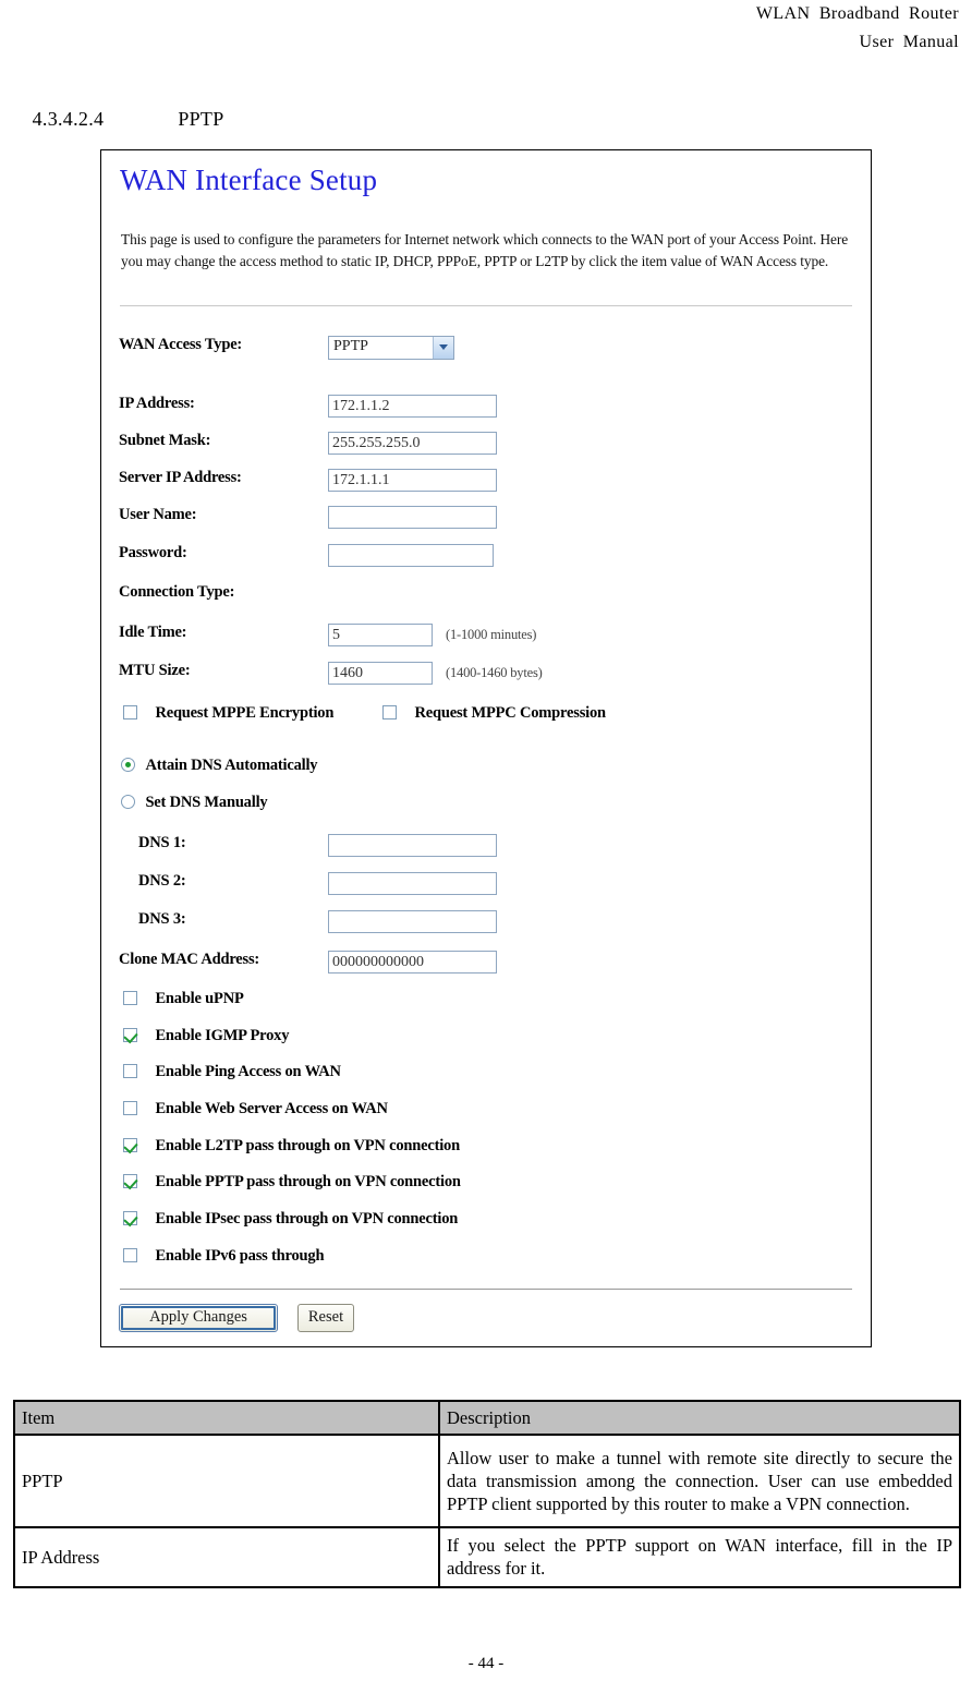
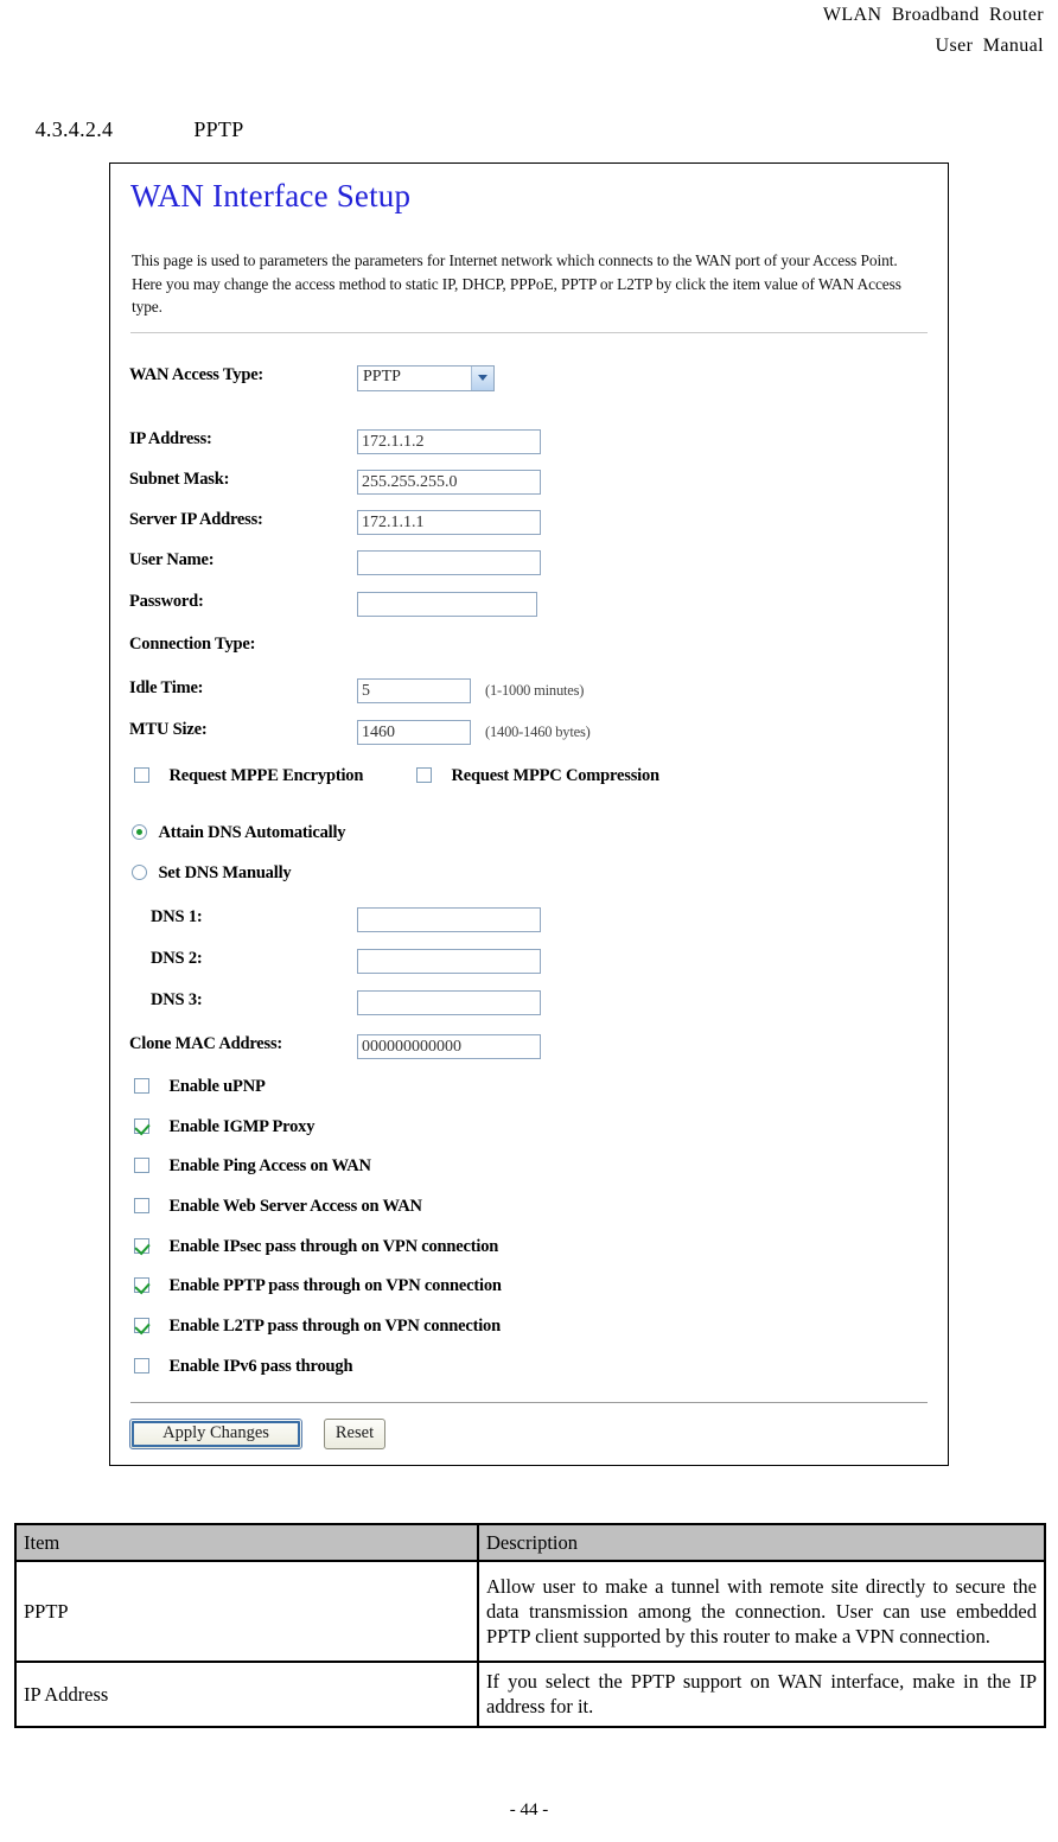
  WLAN Broadband Router
  User Manual
  4.3.4.2.4 PPTP
  WAN Interface Setup
- This page is used to configure the parameters for Internet network which connects to the WAN port of your Access Point. Here you may change the access method to static IP, DHCP, PPPoE, PPTP or L2TP by click the item value of WAN Access type.
+ This page is used to parameters the parameters for Internet network which connects to the WAN port of your Access Point. Here you may change the access method to static IP, DHCP, PPPoE, PPTP or L2TP by click the item value of WAN Access type.
  WAN Access Type:
  PPTP
  IP Address:
  172.1.1.2
  Subnet Mask:
  255.255.255.0
  Server IP Address:
  172.1.1.1
  User Name:
  Password:
  Connection Type:
  Idle Time:
  5 (1-1000 minutes)
  MTU Size:
  1460 (1400-1460 bytes)
  Request MPPE Encryption Request MPPC Compression
  Attain DNS Automatically
  Set DNS Manually
  DNS 1:
  DNS 2:
  DNS 3:
  Clone MAC Address:
  000000000000
  Enable uPNP
  Enable IGMP Proxy
  Enable Ping Access on WAN
  Enable Web Server Access on WAN
- Enable L2TP pass through on VPN connection
+ Enable IPsec pass through on VPN connection
  Enable PPTP pass through on VPN connection
- Enable IPsec pass through on VPN connection
+ Enable L2TP pass through on VPN connection
  Enable IPv6 pass through
  Apply Changes Reset
  Item	Description
  PPTP	Allow user to make a tunnel with remote site directly to secure the data transmission among the connection. User can use embedded PPTP client supported by this router to make a VPN connection.
- IP Address	If you select the PPTP support on WAN interface, fill in the IP address for it.
+ IP Address	If you select the PPTP support on WAN interface, make in the IP address for it.
  - 44 -
